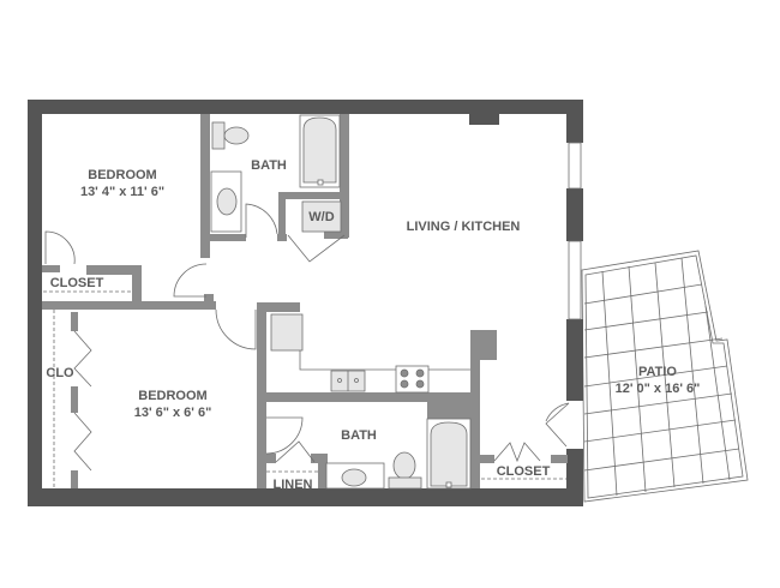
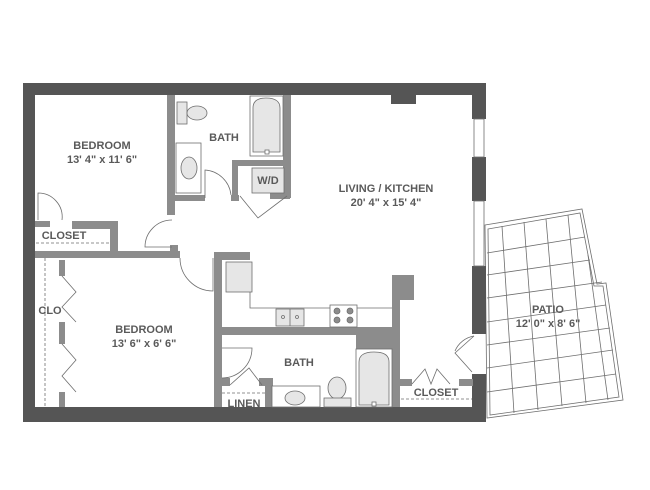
  BEDROOM
  13' 4" x 11' 6"
  BATH
  W/D
  LIVING / KITCHEN
+ 20' 4" x 15' 4"
  CLOSET
  CLO
  BEDROOM
  13' 6" x 6' 6"
  BATH
  LINEN
  CLOSET
  PATIO
- 12' 0" x 16' 6"
+ 12' 0" x 8' 6"
